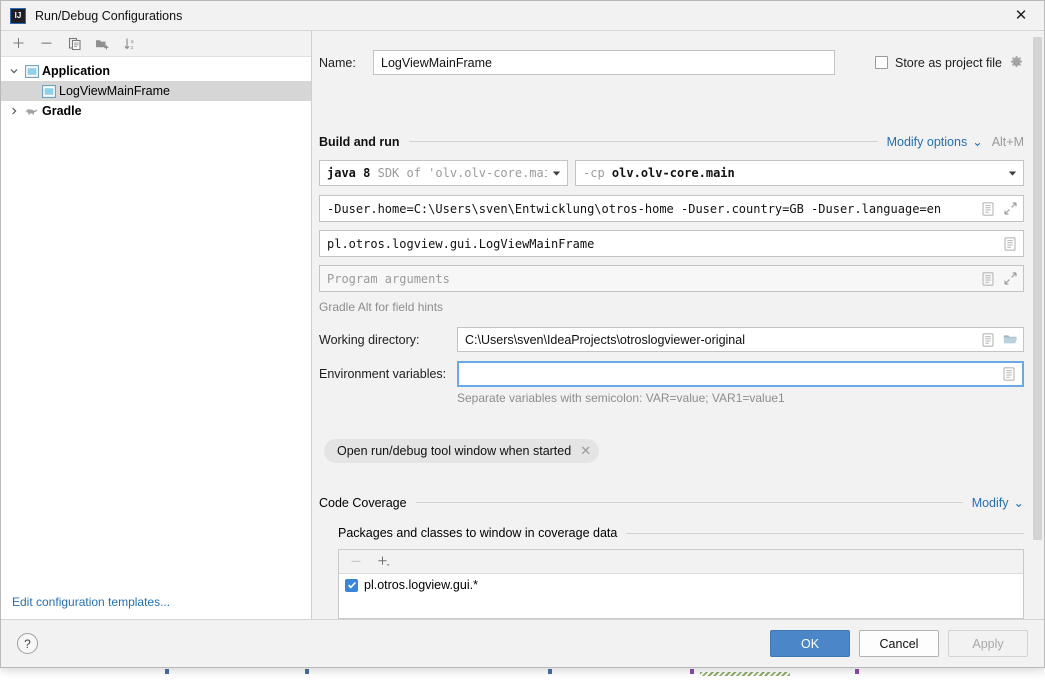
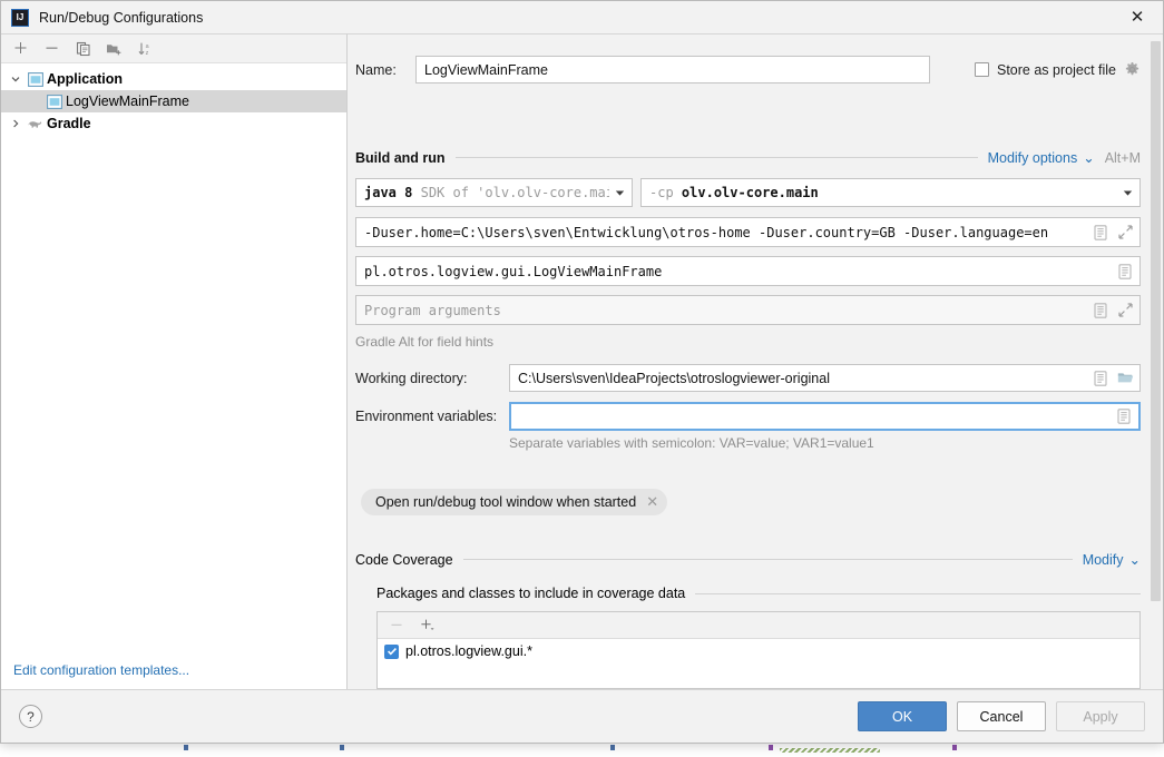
  IJ
  Run/Debug Configurations
  ✕
  Application
  LogViewMainFrame
  Gradle
  Edit configuration templates...
  Name:
  LogViewMainFrame
  Store as project file
  Build and run
  Modify options
  ⌄
  Alt+M
  java 8 SDK of 'olv.olv-core.ma
  -cp olv.olv-core.main
  -Duser.home=C:\Users\sven\Entwicklung\otros-home -Duser.country=GB -Duser.language=en
  pl.otros.logview.gui.LogViewMainFrame
  Program arguments
  Gradle Alt for field hints
  Working directory:
  C:\Users\sven\IdeaProjects\otroslogviewer-original
  Environment variables:
  Separate variables with semicolon: VAR=value; VAR1=value1
  Open run/debug tool window when started
  ✕
  Code Coverage
  Modify
  ⌄
- Packages and classes to window in coverage data
+ Packages and classes to include in coverage data
  pl.otros.logview.gui.*
  ?
  OK
  Cancel
  Apply
